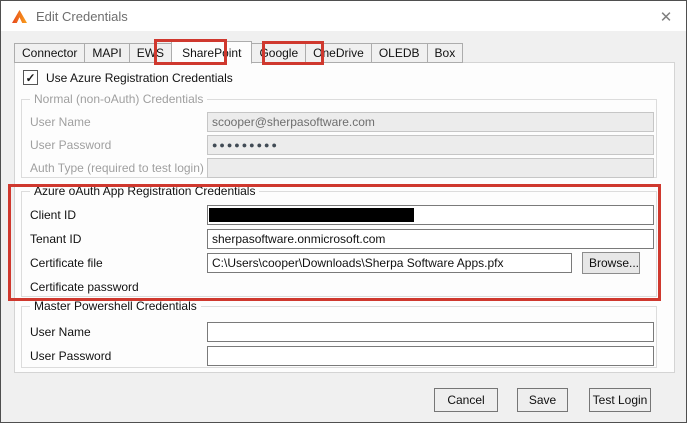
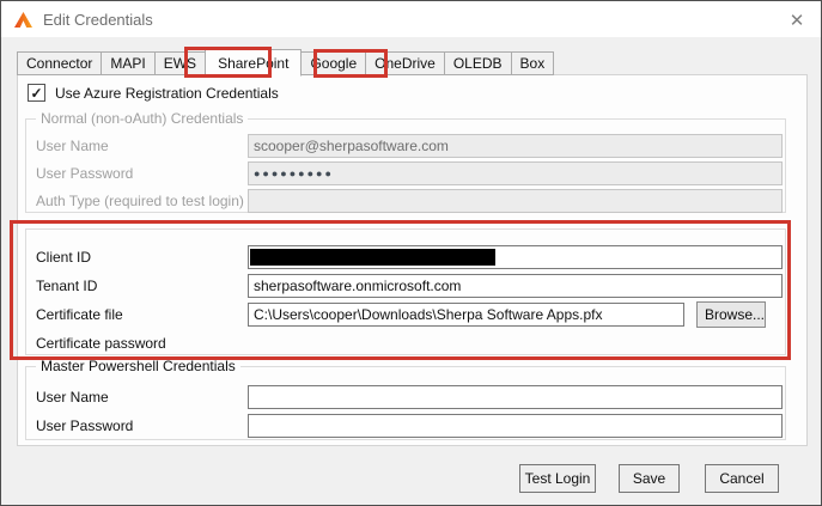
  Edit Credentials
  ✕
  Connector
  MAPI
  EWS
  SharePoint
  Google
  OneDrive
  OLEDB
  Box
  ✓
  Use Azure Registration Credentials
  Normal (non-oAuth) Credentials
  User Name
  scooper@sherpasoftware.com
  User Password
  ●●●●●●●●●
  Auth Type (required to test login)
- Azure oAuth App Registration Credentials
  Client ID
  Tenant ID
  sherpasoftware.onmicrosoft.com
  Certificate file
  C:\Users\cooper\Downloads\Sherpa Software Apps.pfx
  Browse...
  Certificate password
  Master Powershell Credentials
  User Name
  User Password
- Cancel
+ Test Login
  Save
- Test Login
+ Cancel
